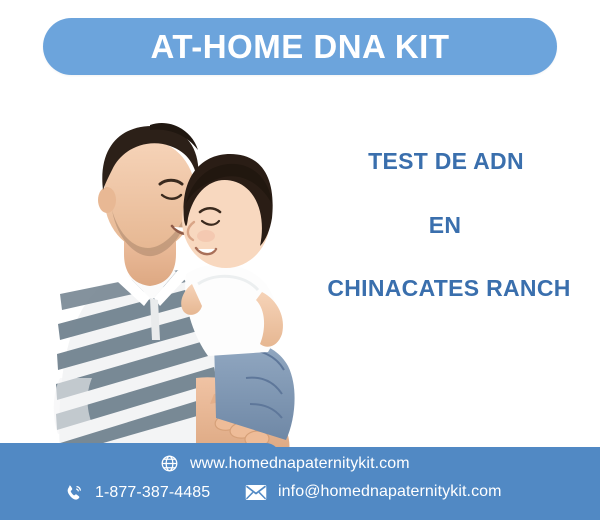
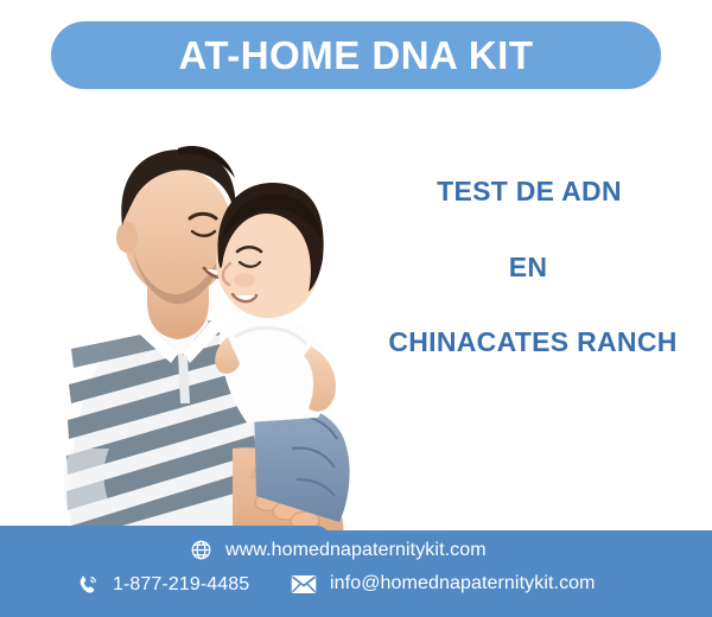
  AT-HOME DNA KIT
  TEST DE ADN
  EN
  CHINACATES RANCH
  www.homednapaternitykit.com
- 1-877-387-4485
+ 1-877-219-4485
  info@homednapaternitykit.com
